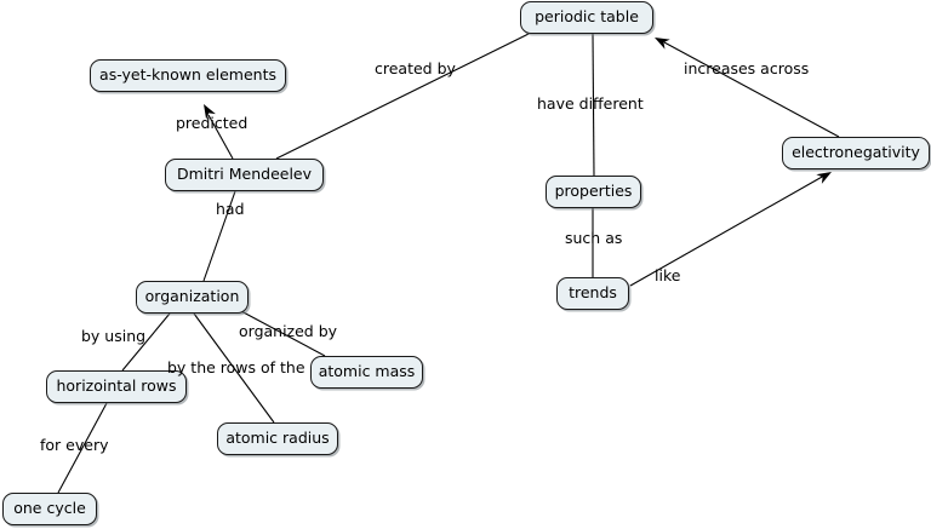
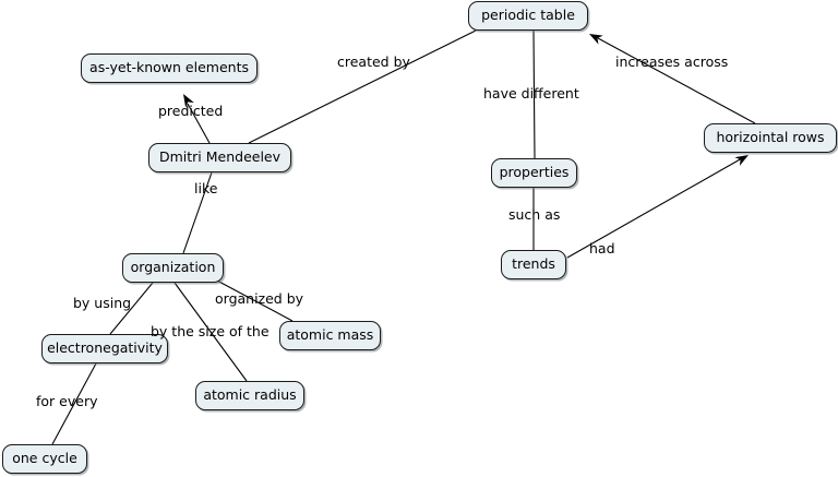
  periodic table
  as-yet-known elements
- electronegativity
+ horizointal rows
  Dmitri Mendeelev
  properties
  organization
  trends
  atomic mass
- horizointal rows
+ electronegativity
  atomic radius
  one cycle
  predicted
  created by
  have different
  increases across
- had
+ like
  such as
- like
+ had
  by using
  organized by
- by the rows of the
+ by the size of the
  for every
